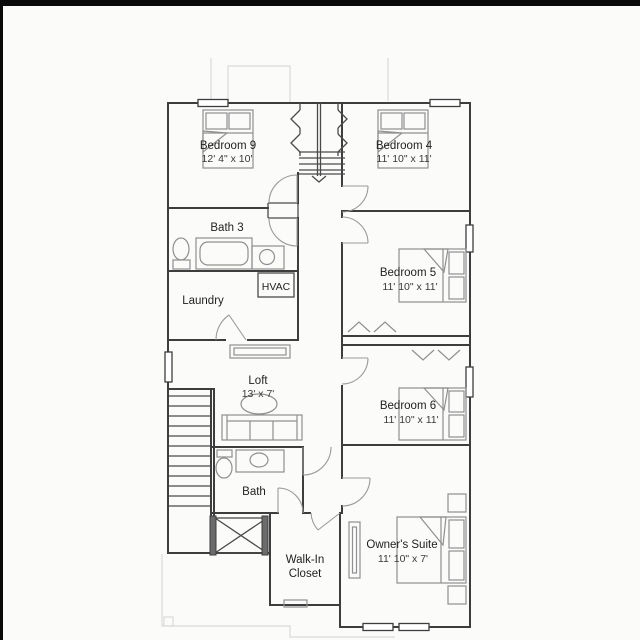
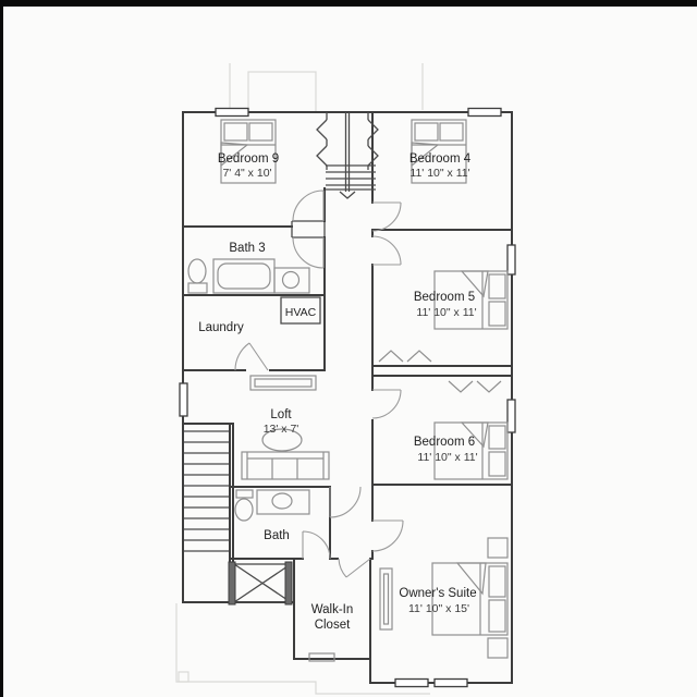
  Bedroom 9
- 12' 4" x 10'
+ 7' 4" x 10'
  Bedroom 4
  11' 10" x 11'
  Bath 3
  Laundry
  HVAC
  Bedroom 5
  11' 10" x 11'
  Loft
  13' x 7'
  Bedroom 6
  11' 10" x 11'
  Bath
  Walk-In
  Closet
  Owner's Suite
- 11' 10" x 7'
+ 11' 10" x 15'
